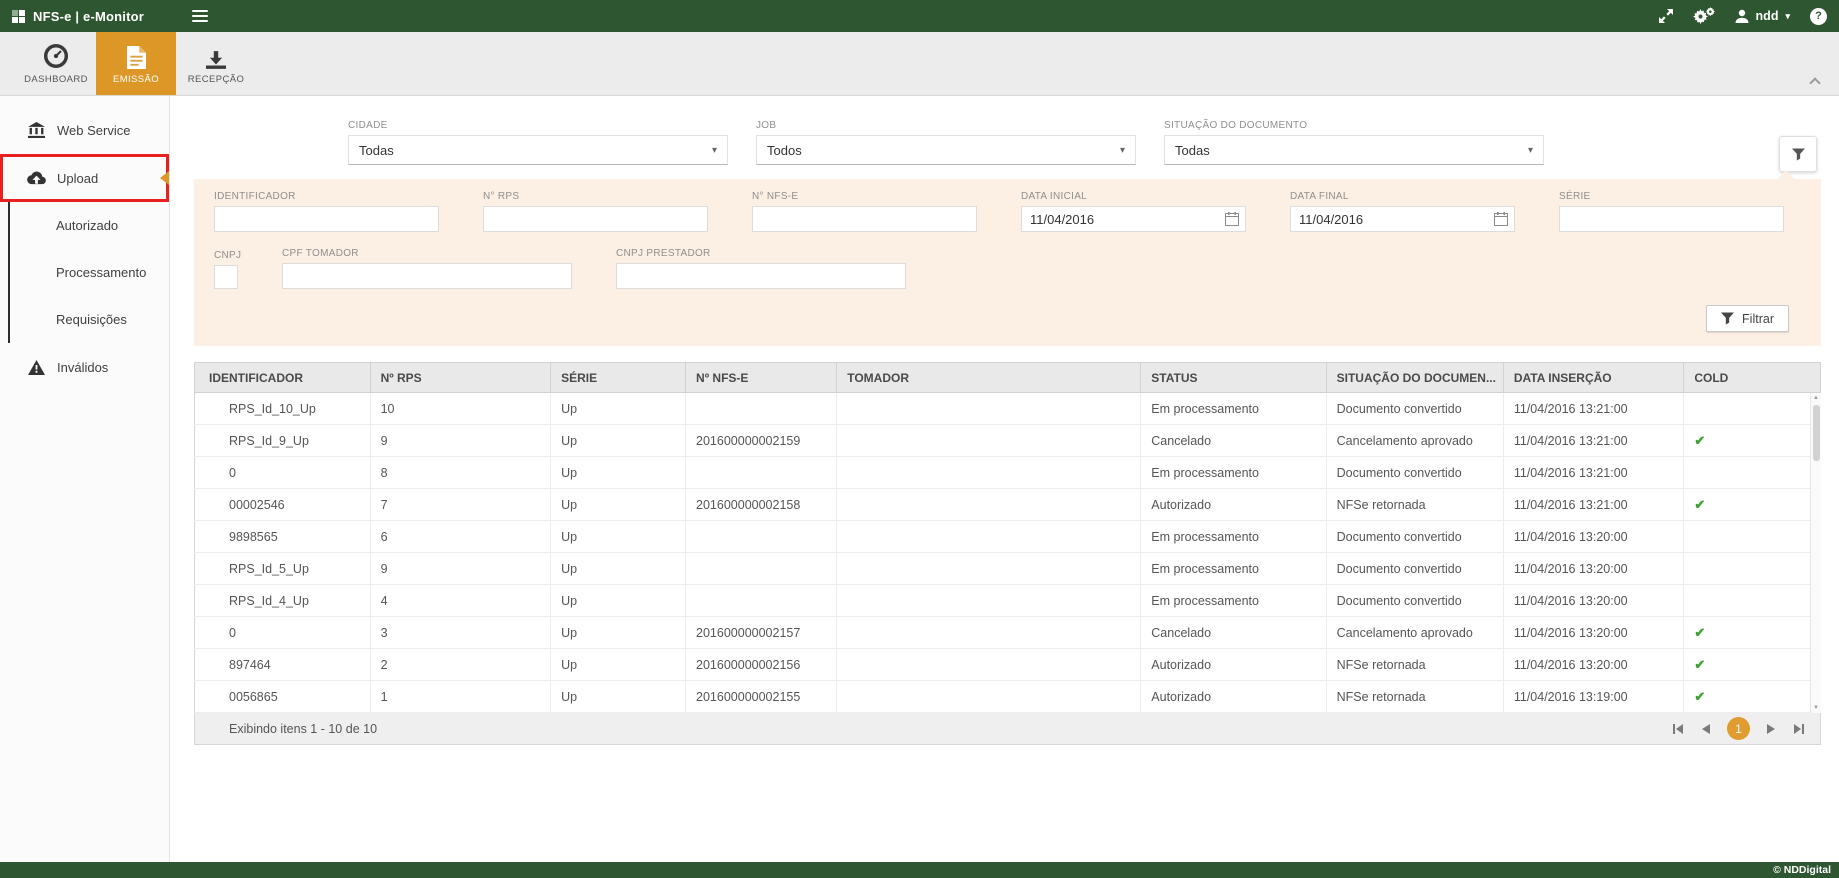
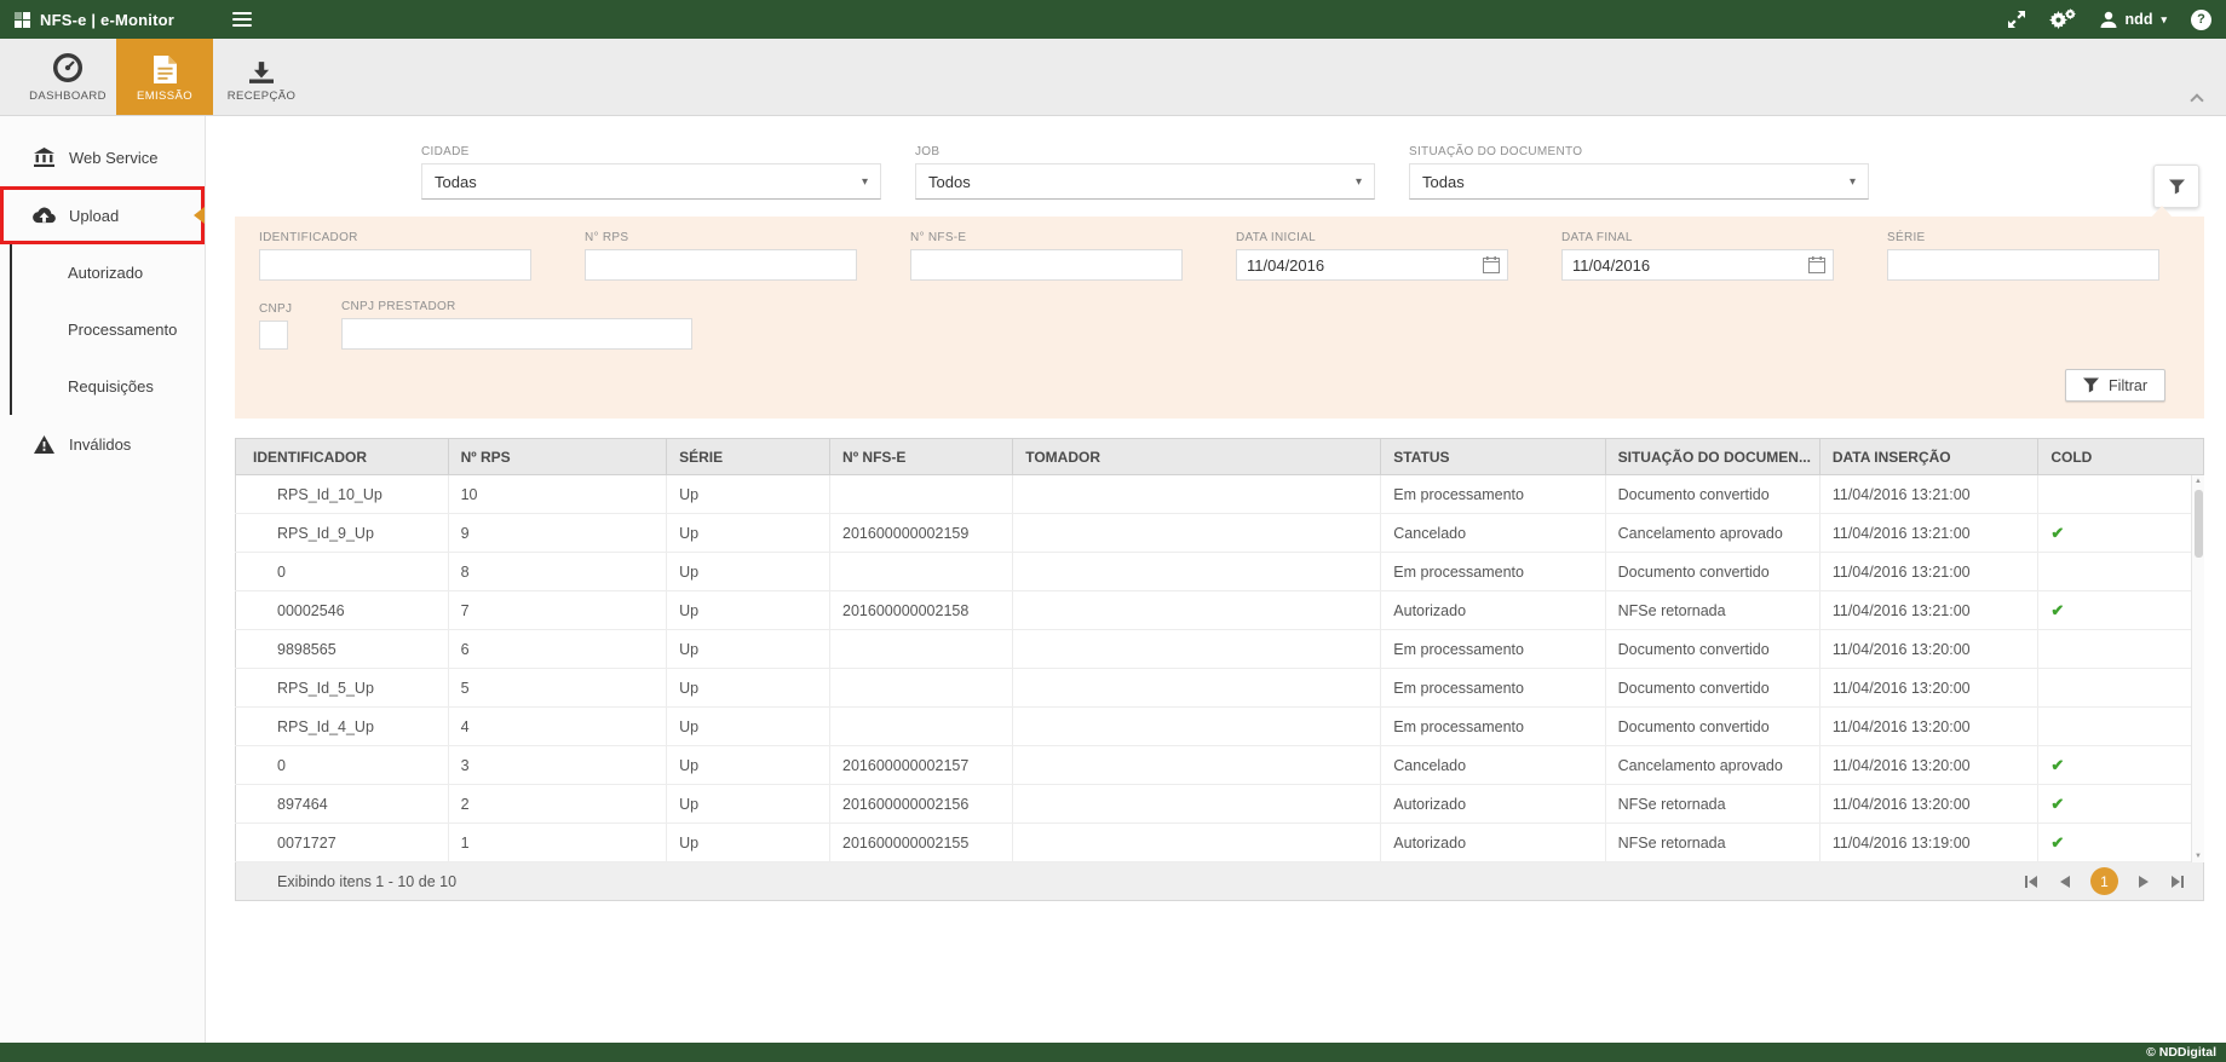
  NFS-e | e-Monitor
  ndd
  ▾
  ?
  DASHBOARD
  EMISSÃO
  RECEPÇÃO
  Web Service
  Upload
  Autorizado
  Processamento
  Requisições
  Inválidos
  CIDADE
  Todas
  ▾
  JOB
  Todos
  ▾
  SITUAÇÃO DO DOCUMENTO
  Todas
  ▾
  IDENTIFICADOR
  N° RPS
  N° NFS-E
  DATA INICIAL
  11/04/2016
  DATA FINAL
  11/04/2016
  SÉRIE
  CNPJ
- CPF TOMADOR
  CNPJ PRESTADOR
  Filtrar
  IDENTIFICADOR	Nº RPS	SÉRIE	Nº NFS-E	TOMADOR	STATUS	SITUAÇÃO DO DOCUMEN...	DATA INSERÇÃO	COLD
  RPS_Id_10_Up	10	Up			Em processamento	Documento convertido	11/04/2016 13:21:00
  RPS_Id_9_Up	9	Up	201600000002159		Cancelado	Cancelamento aprovado	11/04/2016 13:21:00	✔
  0	8	Up			Em processamento	Documento convertido	11/04/2016 13:21:00
  00002546	7	Up	201600000002158		Autorizado	NFSe retornada	11/04/2016 13:21:00	✔
  9898565	6	Up			Em processamento	Documento convertido	11/04/2016 13:20:00
- RPS_Id_5_Up	9	Up			Em processamento	Documento convertido	11/04/2016 13:20:00
+ RPS_Id_5_Up	5	Up			Em processamento	Documento convertido	11/04/2016 13:20:00
  RPS_Id_4_Up	4	Up			Em processamento	Documento convertido	11/04/2016 13:20:00
  0	3	Up	201600000002157		Cancelado	Cancelamento aprovado	11/04/2016 13:20:00	✔
  897464	2	Up	201600000002156		Autorizado	NFSe retornada	11/04/2016 13:20:00	✔
- 0056865	1	Up	201600000002155		Autorizado	NFSe retornada	11/04/2016 13:19:00	✔
+ 0071727	1	Up	201600000002155		Autorizado	NFSe retornada	11/04/2016 13:19:00	✔
  Exibindo itens 1 - 10 de 10
  1
  © NDDigital
